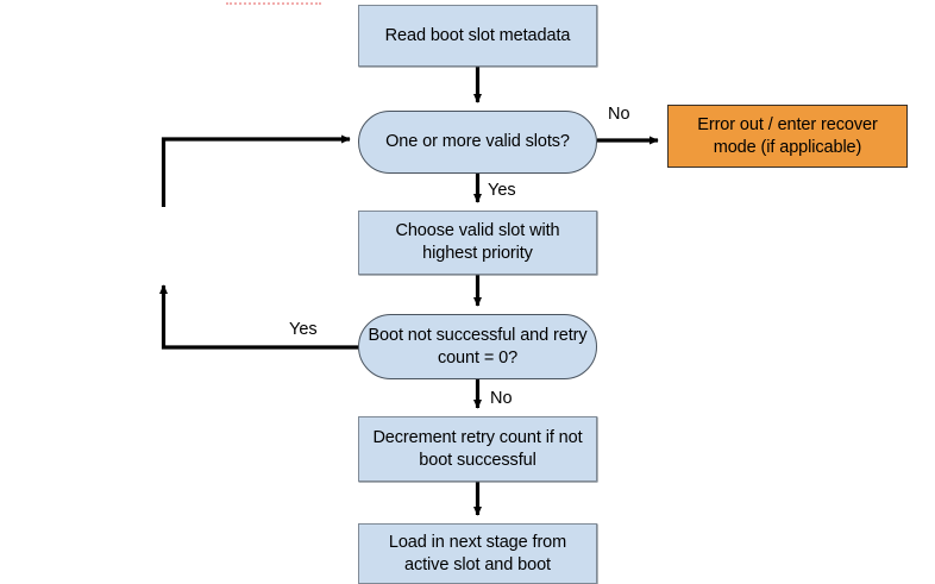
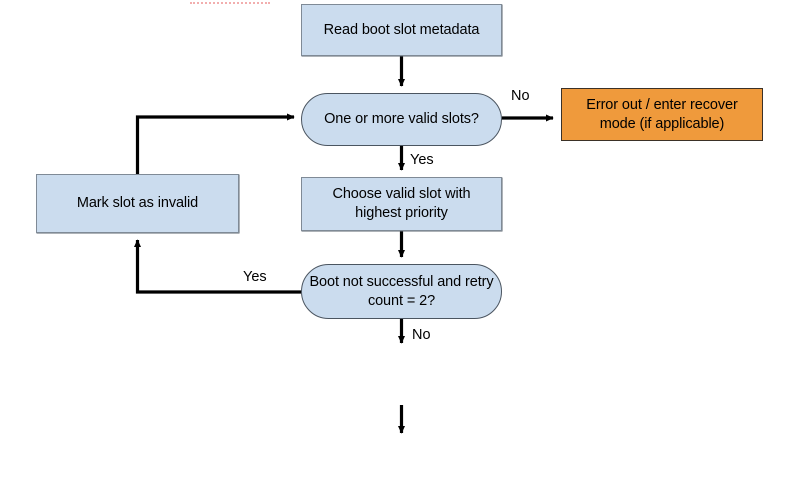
  Read boot slot metadata
  One or more valid slots?
  Error out / enter recover mode (if applicable)
+ Mark slot as invalid
  Choose valid slot with highest priority
- Boot not successful and retry count = 0?
+ Boot not successful and retry count = 2?
- Decrement retry count if not boot successful
- Load in next stage from active slot and boot
  No
  Yes
  Yes
  No
